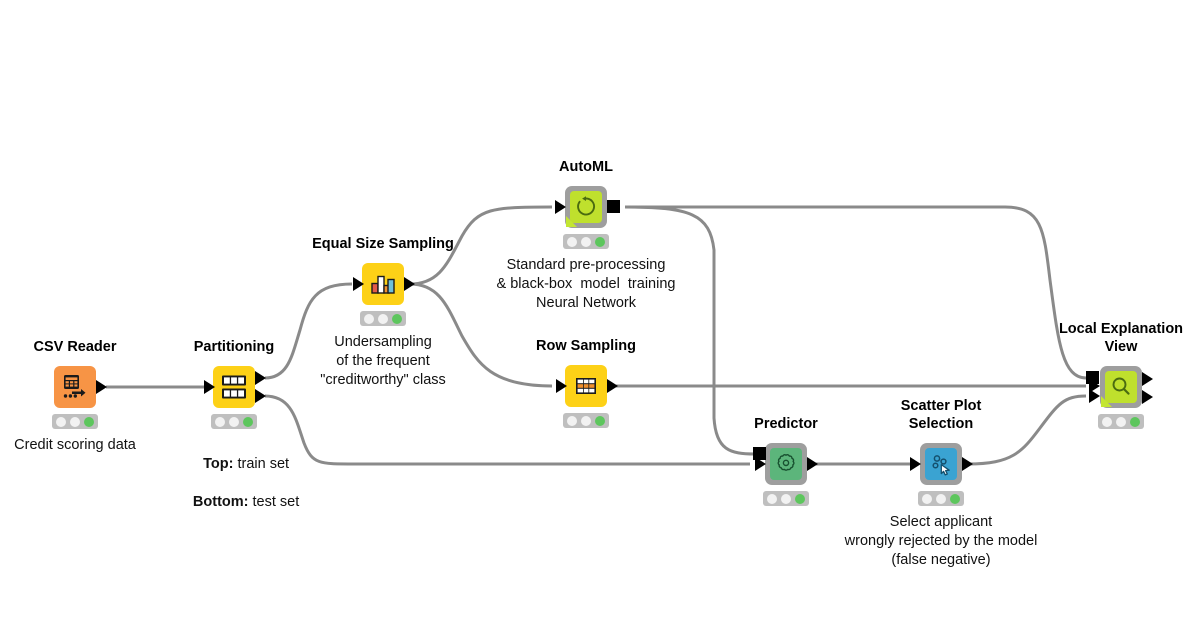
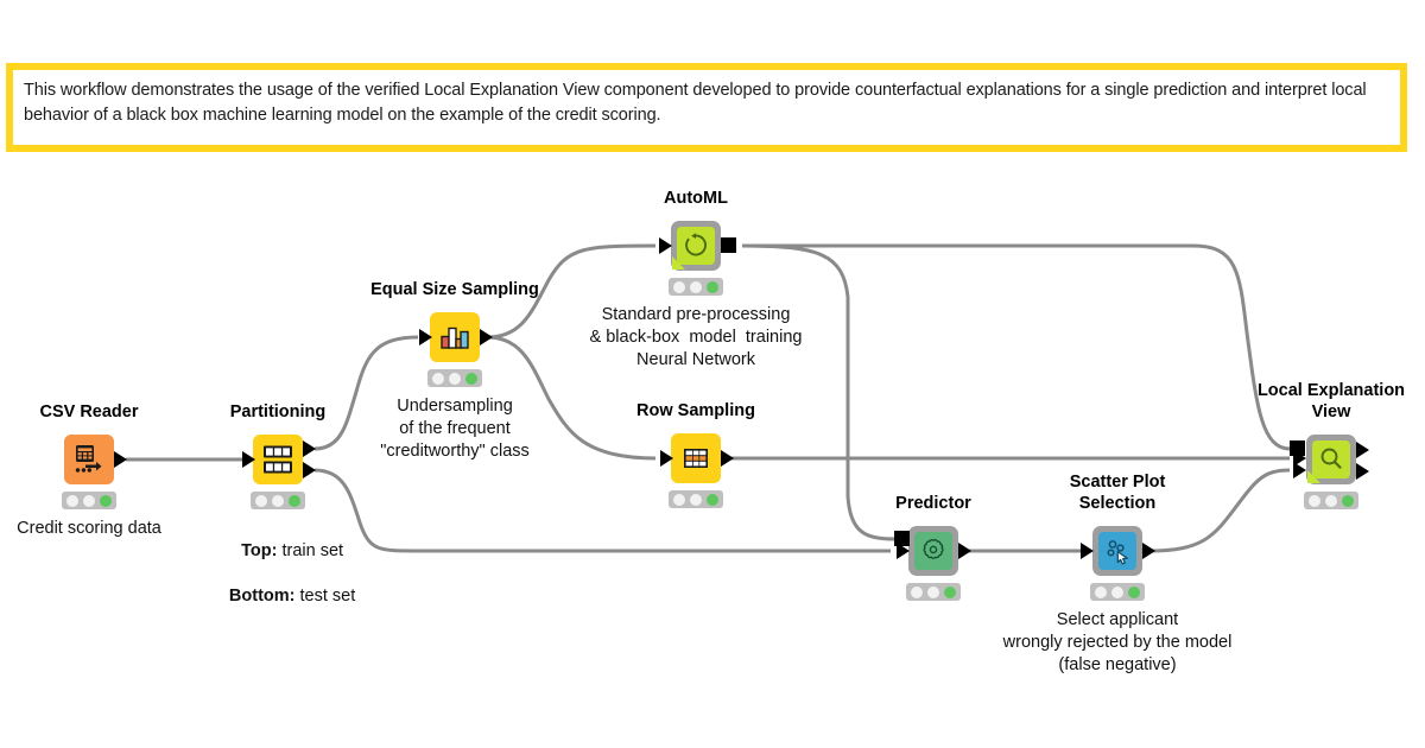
+ This workflow demonstrates the usage of the verified Local Explanation View component developed to provide counterfactual explanations for a single prediction and interpret local behavior of a black box machine learning model on the example of the credit scoring.
  CSV Reader
  Credit scoring data
  Partitioning
  Top: train set
  Bottom: test set
  Equal Size Sampling
  Undersampling
  of the frequent
  "creditworthy" class
  AutoML
  Standard pre-processing
  & black-box model training
  Neural Network
  Row Sampling
  Predictor
  Scatter Plot
  Selection
  Select applicant
  wrongly rejected by the model
  (false negative)
  Local Explanation
  View
